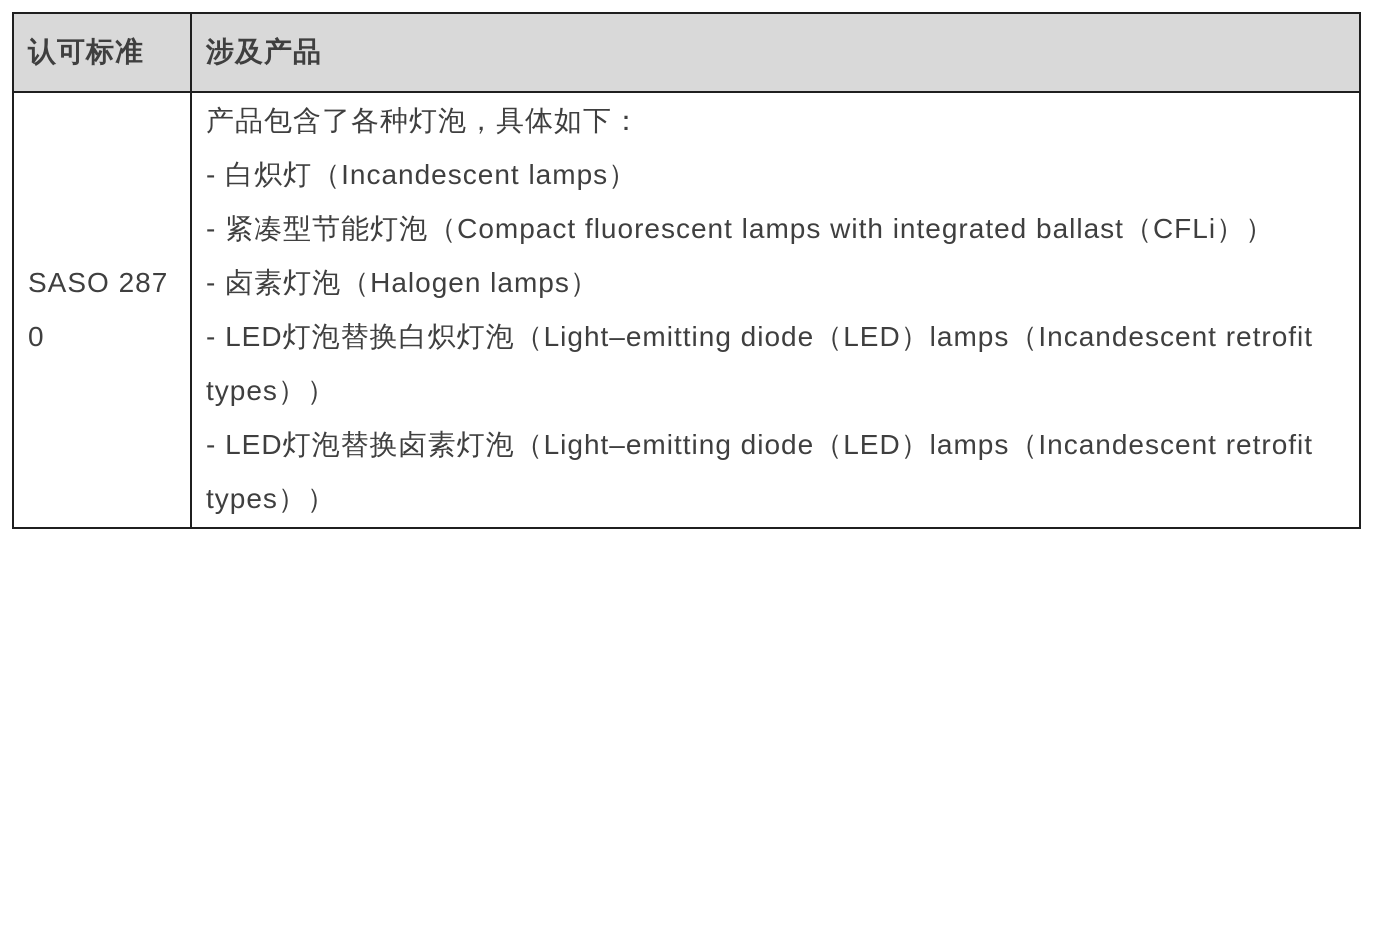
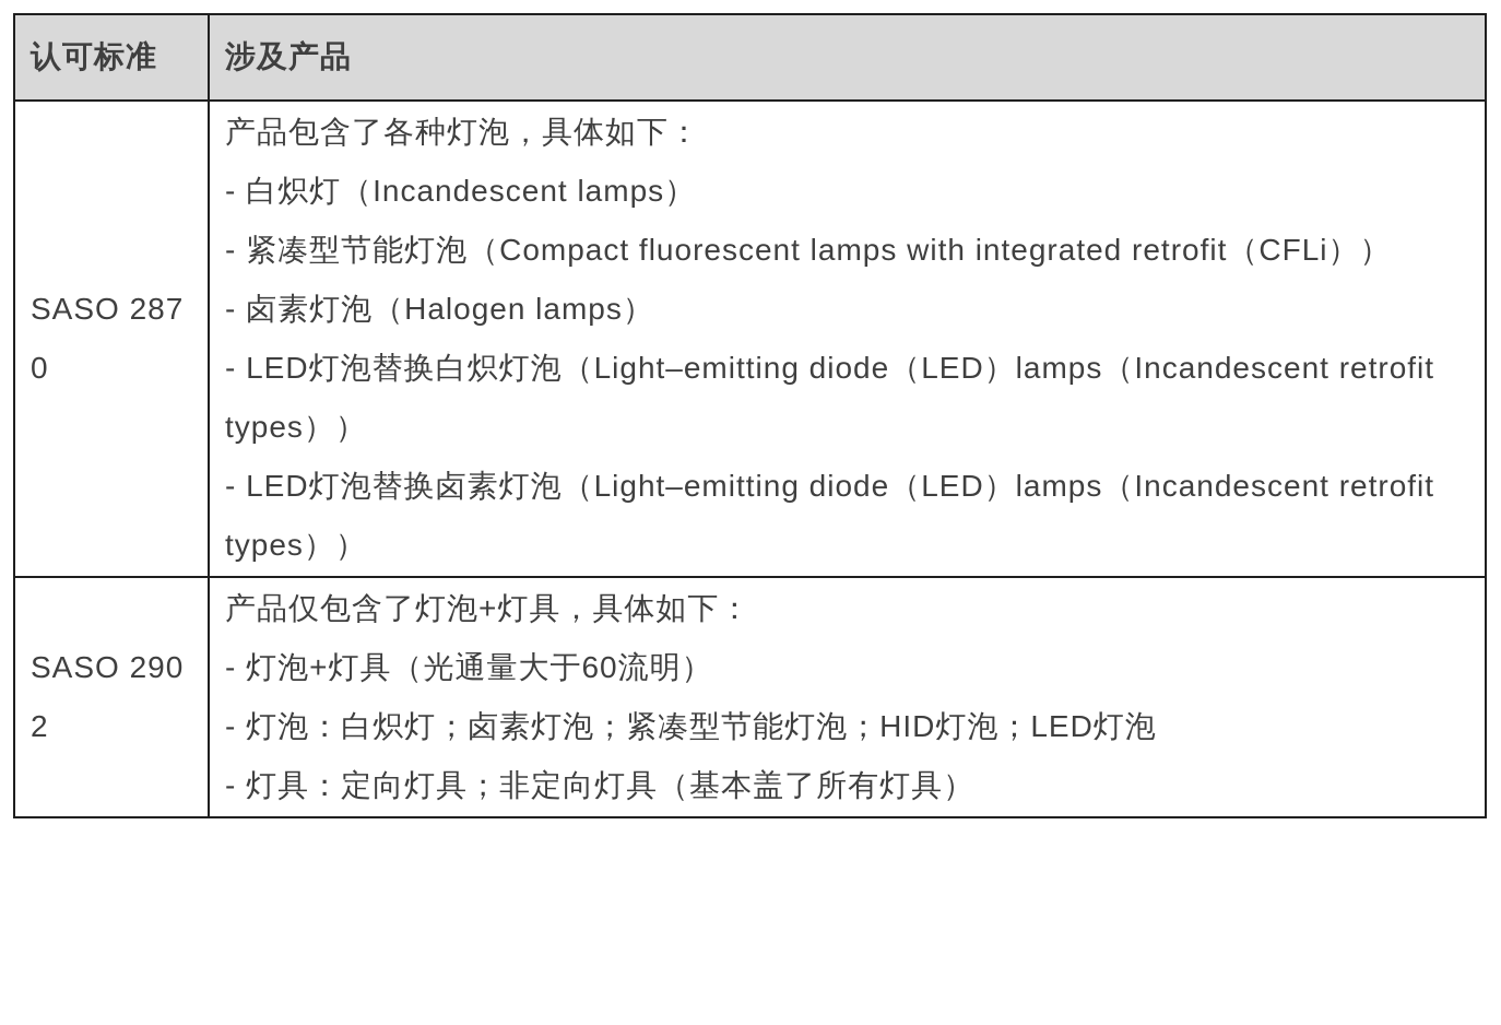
  认可标准	涉及产品
- SASO 2870	产品包含了各种灯泡，具体如下：- 白炽灯（Incandescent lamps）- 紧凑型节能灯泡（Compact fluorescent lamps with integrated ballast（CFLi））- 卤素灯泡（Halogen lamps）- LED灯泡替换白炽灯泡（Light–emitting diode（LED）lamps（Incandescent retrofit types））- LED灯泡替换卤素灯泡（Light–emitting diode（LED）lamps（Incandescent retrofit types））
+ SASO 2870	产品包含了各种灯泡，具体如下：- 白炽灯（Incandescent lamps）- 紧凑型节能灯泡（Compact fluorescent lamps with integrated retrofit（CFLi））- 卤素灯泡（Halogen lamps）- LED灯泡替换白炽灯泡（Light–emitting diode（LED）lamps（Incandescent retrofit types））- LED灯泡替换卤素灯泡（Light–emitting diode（LED）lamps（Incandescent retrofit types））
+ SASO 2902	产品仅包含了灯泡+灯具，具体如下：- 灯泡+灯具（光通量大于60流明）- 灯泡：白炽灯；卤素灯泡；紧凑型节能灯泡；HID灯泡；LED灯泡- 灯具：定向灯具；非定向灯具（基本盖了所有灯具）
